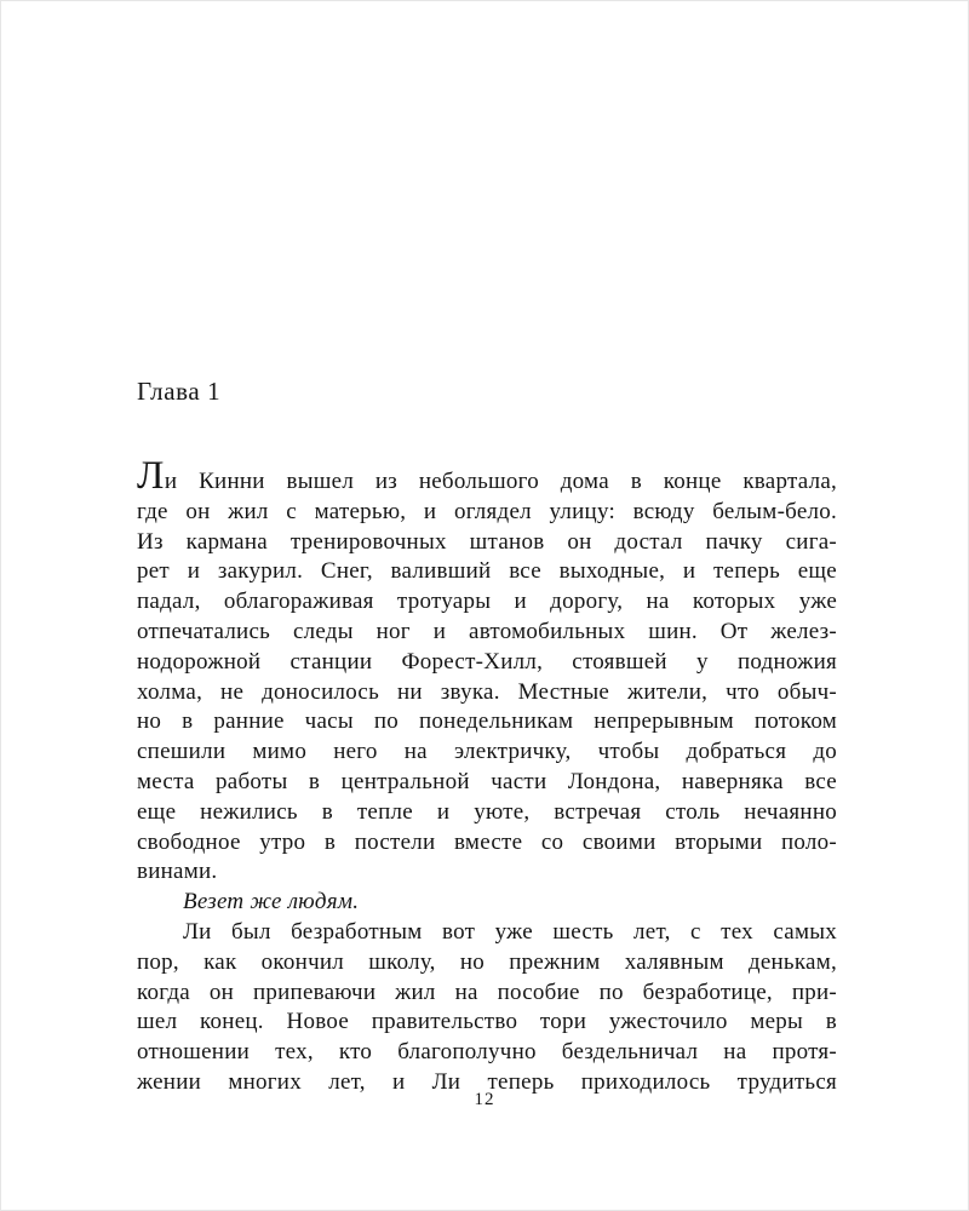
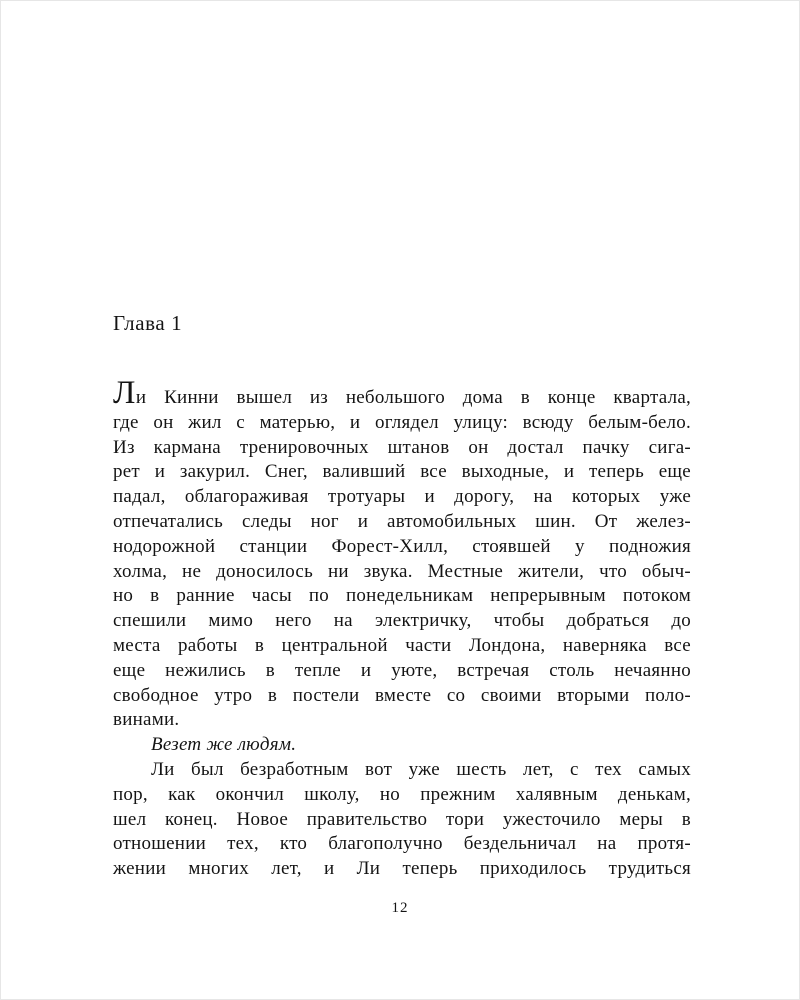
  Глава 1
  Ли Кинни вышел из небольшого дома в конце квартала,
  где он жил с матерью, и оглядел улицу: всюду белым-бело.
  Из кармана тренировочных штанов он достал пачку сига-
  рет и закурил. Снег, валивший все выходные, и теперь еще
  падал, облагораживая тротуары и дорогу, на которых уже
  отпечатались следы ног и автомобильных шин. От желез-
  нодорожной станции Форест-Хилл, стоявшей у подножия
  холма, не доносилось ни звука. Местные жители, что обыч-
  но в ранние часы по понедельникам непрерывным потоком
  спешили мимо него на электричку, чтобы добраться до
  места работы в центральной части Лондона, наверняка все
  еще нежились в тепле и уюте, встречая столь нечаянно
  свободное утро в постели вместе со своими вторыми поло-
  винами.
  Везет же людям.
  Ли был безработным вот уже шесть лет, с тех самых
  пор, как окончил школу, но прежним халявным денькам,
- когда он припеваючи жил на пособие по безработице, при-
  шел конец. Новое правительство тори ужесточило меры в
  отношении тех, кто благополучно бездельничал на протя-
  жении многих лет, и Ли теперь приходилось трудиться
  12
